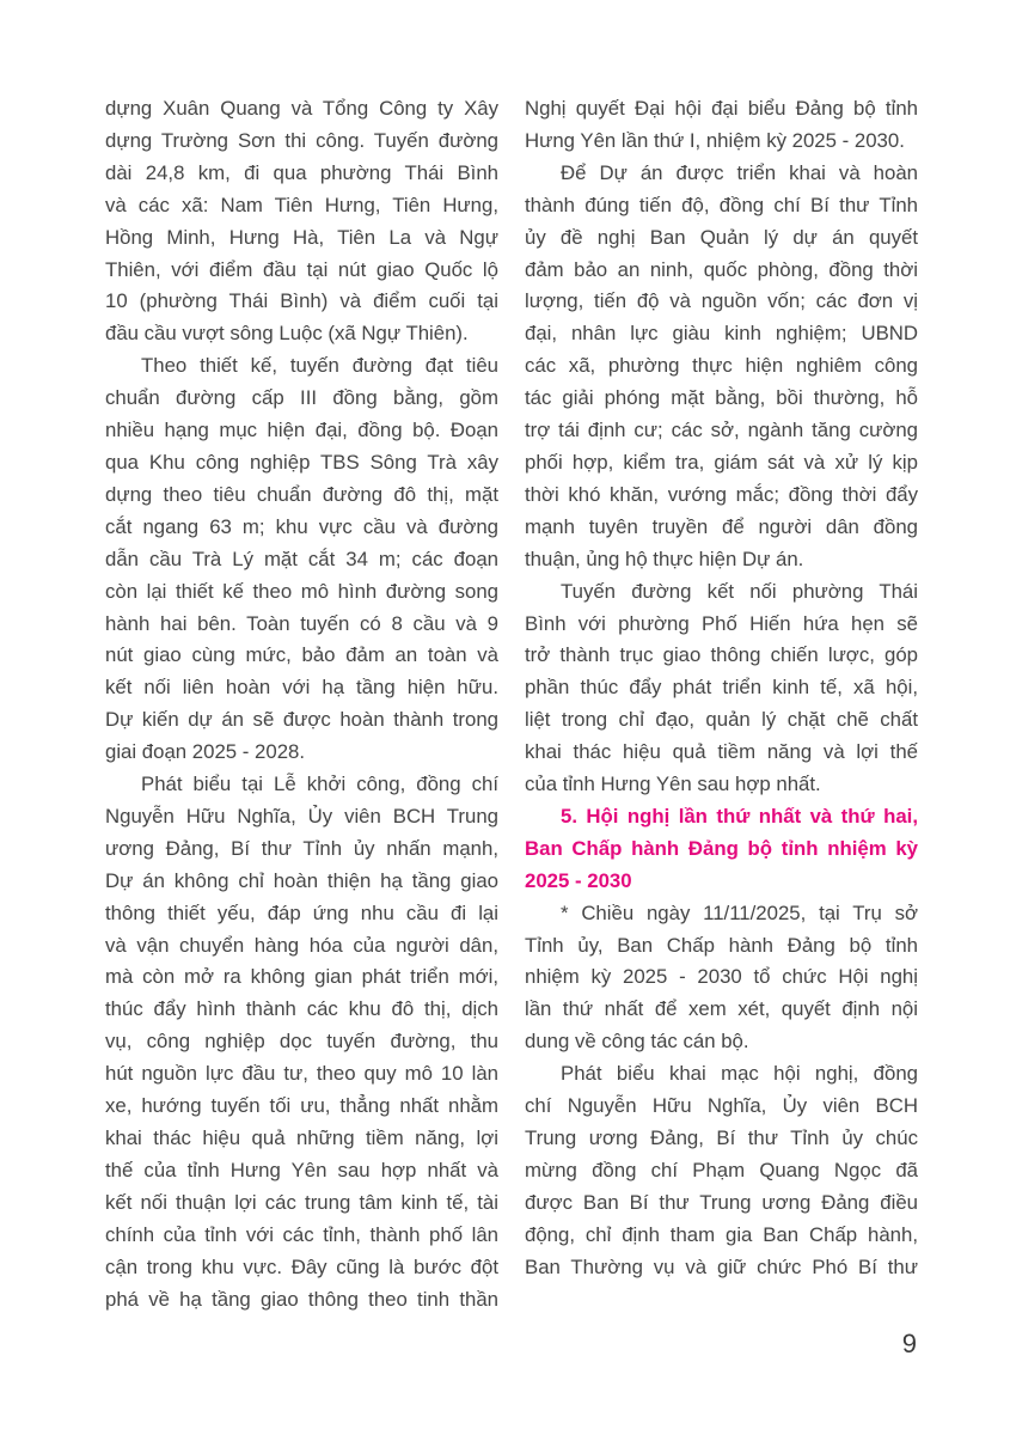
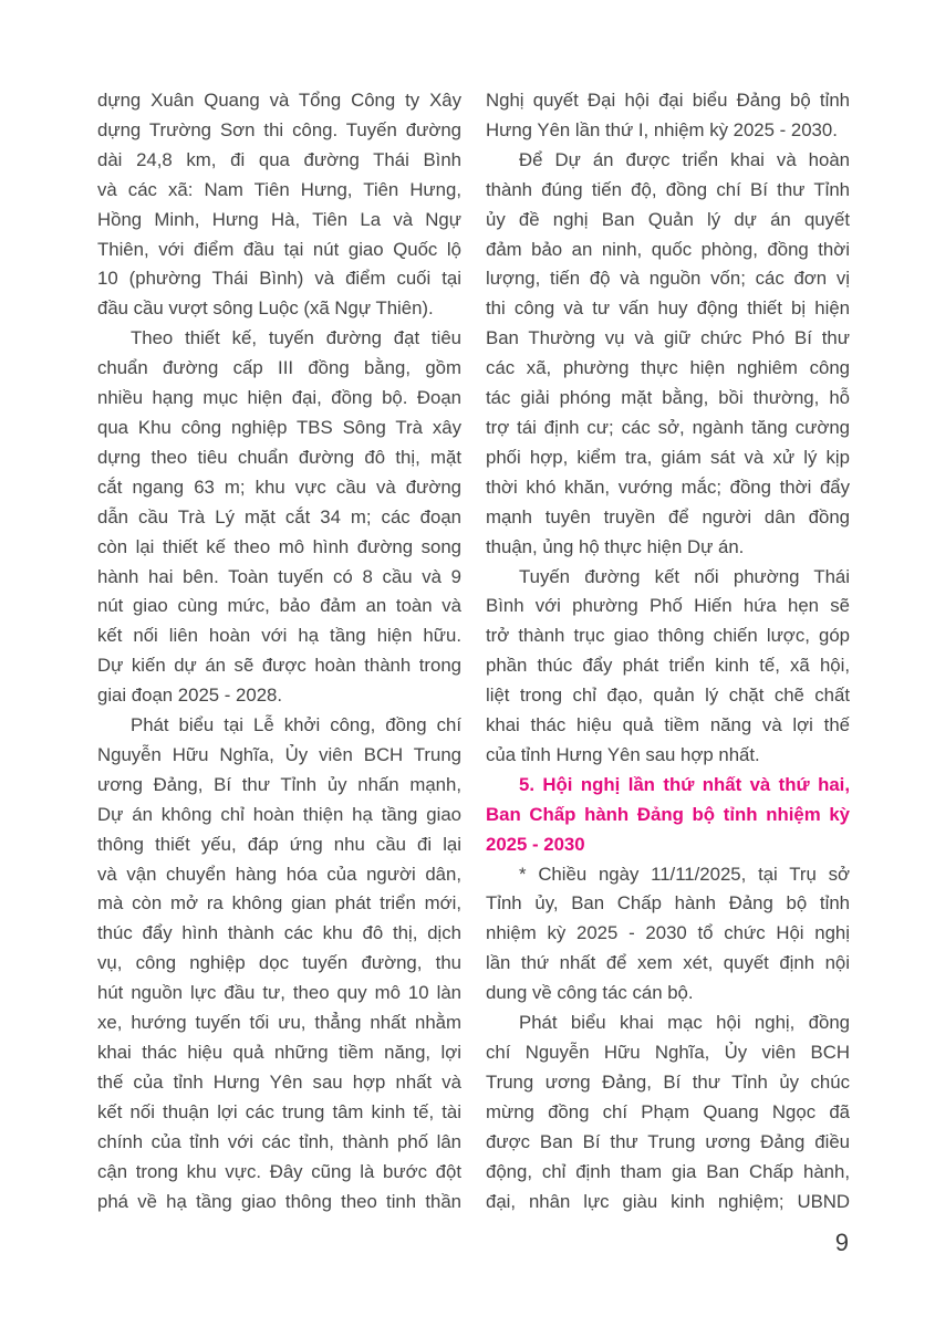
  dựng Xuân Quang và Tổng Công ty Xây
  dựng Trường Sơn thi công. Tuyến đường
- dài 24,8 km, đi qua phường Thái Bình
+ dài 24,8 km, đi qua đường Thái Bình
  và các xã: Nam Tiên Hưng, Tiên Hưng,
  Hồng Minh, Hưng Hà, Tiên La và Ngự
  Thiên, với điểm đầu tại nút giao Quốc lộ
  10 (phường Thái Bình) và điểm cuối tại
  đầu cầu vượt sông Luộc (xã Ngự Thiên).
  Theo thiết kế, tuyến đường đạt tiêu
  chuẩn đường cấp III đồng bằng, gồm
  nhiều hạng mục hiện đại, đồng bộ. Đoạn
  qua Khu công nghiệp TBS Sông Trà xây
  dựng theo tiêu chuẩn đường đô thị, mặt
  cắt ngang 63 m; khu vực cầu và đường
  dẫn cầu Trà Lý mặt cắt 34 m; các đoạn
  còn lại thiết kế theo mô hình đường song
  hành hai bên. Toàn tuyến có 8 cầu và 9
  nút giao cùng mức, bảo đảm an toàn và
  kết nối liên hoàn với hạ tầng hiện hữu.
  Dự kiến dự án sẽ được hoàn thành trong
  giai đoạn 2025 - 2028.
  Phát biểu tại Lễ khởi công, đồng chí
  Nguyễn Hữu Nghĩa, Ủy viên BCH Trung
  ương Đảng, Bí thư Tỉnh ủy nhấn mạnh,
  Dự án không chỉ hoàn thiện hạ tầng giao
  thông thiết yếu, đáp ứng nhu cầu đi lại
  và vận chuyển hàng hóa của người dân,
  mà còn mở ra không gian phát triển mới,
  thúc đẩy hình thành các khu đô thị, dịch
  vụ, công nghiệp dọc tuyến đường, thu
  hút nguồn lực đầu tư, theo quy mô 10 làn
  xe, hướng tuyến tối ưu, thẳng nhất nhằm
  khai thác hiệu quả những tiềm năng, lợi
  thế của tỉnh Hưng Yên sau hợp nhất và
  kết nối thuận lợi các trung tâm kinh tế, tài
  chính của tỉnh với các tỉnh, thành phố lân
  cận trong khu vực. Đây cũng là bước đột
  phá về hạ tầng giao thông theo tinh thần
  Nghị quyết Đại hội đại biểu Đảng bộ tỉnh
  Hưng Yên lần thứ I, nhiệm kỳ 2025 - 2030.
  Để Dự án được triển khai và hoàn
  thành đúng tiến độ, đồng chí Bí thư Tỉnh
  ủy đề nghị Ban Quản lý dự án quyết
  đảm bảo an ninh, quốc phòng, đồng thời
  lượng, tiến độ và nguồn vốn; các đơn vị
+ thi công và tư vấn huy động thiết bị hiện
- đại, nhân lực giàu kinh nghiệm; UBND
+ Ban Thường vụ và giữ chức Phó Bí thư
  các xã, phường thực hiện nghiêm công
  tác giải phóng mặt bằng, bồi thường, hỗ
  trợ tái định cư; các sở, ngành tăng cường
  phối hợp, kiểm tra, giám sát và xử lý kịp
  thời khó khăn, vướng mắc; đồng thời đẩy
  mạnh tuyên truyền để người dân đồng
  thuận, ủng hộ thực hiện Dự án.
  Tuyến đường kết nối phường Thái
  Bình với phường Phố Hiến hứa hẹn sẽ
  trở thành trục giao thông chiến lược, góp
  phần thúc đẩy phát triển kinh tế, xã hội,
  liệt trong chỉ đạo, quản lý chặt chẽ chất
  khai thác hiệu quả tiềm năng và lợi thế
  của tỉnh Hưng Yên sau hợp nhất.
  5. Hội nghị lần thứ nhất và thứ hai,
  Ban Chấp hành Đảng bộ tỉnh nhiệm kỳ
  2025 - 2030
  * Chiều ngày 11/11/2025, tại Trụ sở
  Tỉnh ủy, Ban Chấp hành Đảng bộ tỉnh
  nhiệm kỳ 2025 - 2030 tổ chức Hội nghị
  lần thứ nhất để xem xét, quyết định nội
  dung về công tác cán bộ.
  Phát biểu khai mạc hội nghị, đồng
  chí Nguyễn Hữu Nghĩa, Ủy viên BCH
  Trung ương Đảng, Bí thư Tỉnh ủy chúc
  mừng đồng chí Phạm Quang Ngọc đã
  được Ban Bí thư Trung ương Đảng điều
  động, chỉ định tham gia Ban Chấp hành,
- Ban Thường vụ và giữ chức Phó Bí thư
+ đại, nhân lực giàu kinh nghiệm; UBND
  9
